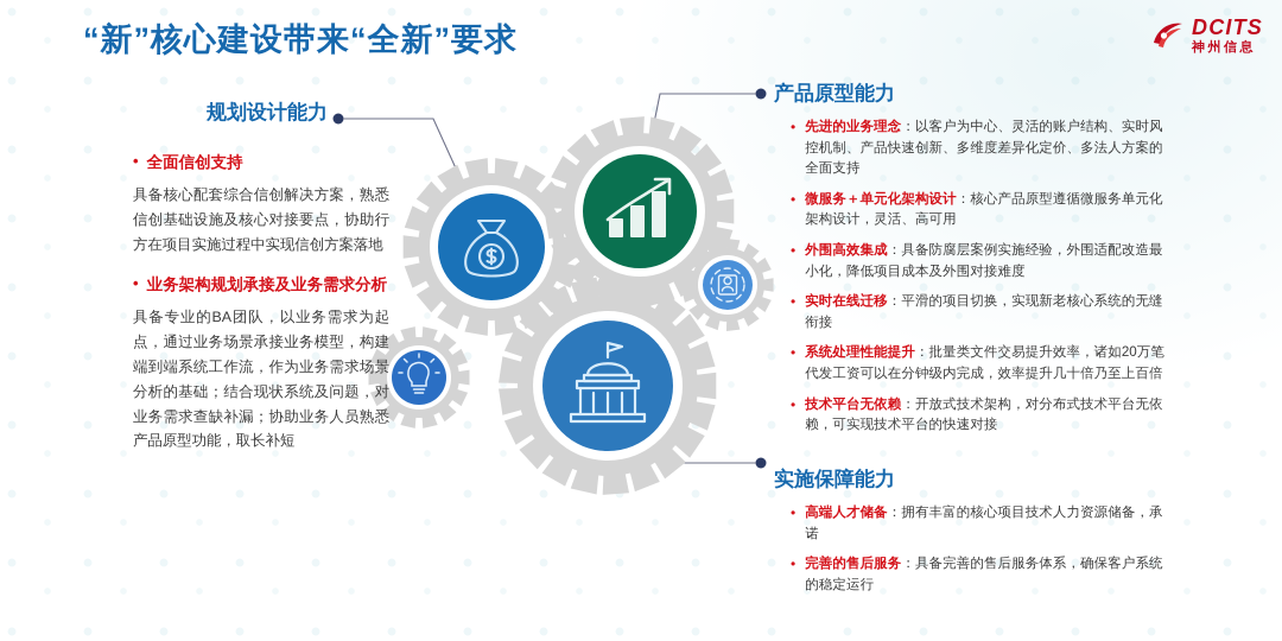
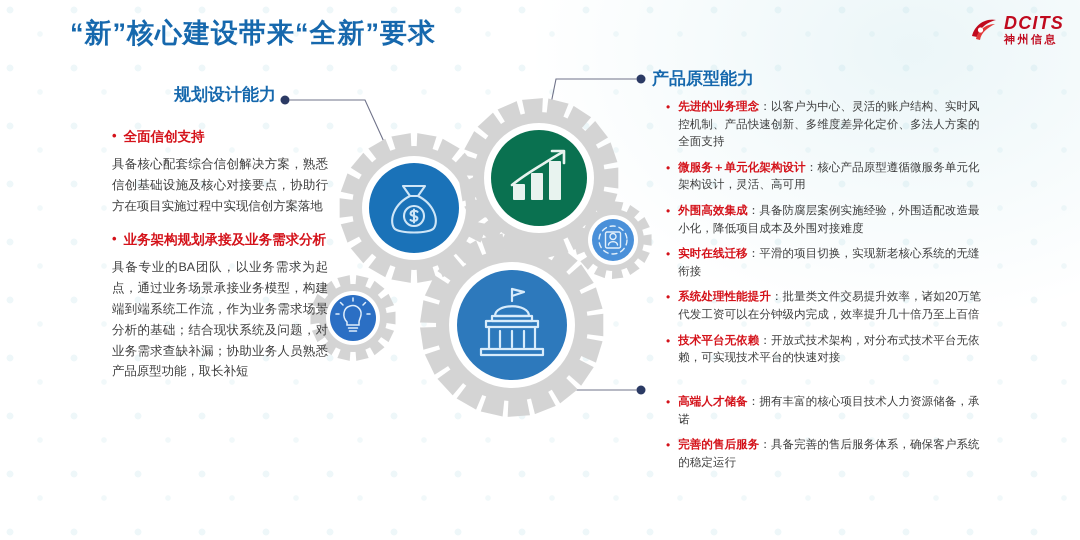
  “新”核心建设带来“全新”要求
  DCITS
  神州信息
  规划设计能力
  •
  全面信创支持
  具备核心配套综合信创解决方案，熟悉信创基础设施及核心对接要点，协助行方在项目实施过程中实现信创方案落地
  •
  业务架构规划承接及业务需求分析
  具备专业的BA团队，以业务需求为起点，通过业务场景承接业务模型，构建端到端系统工作流，作为业务需求场景分析的基础；结合现状系统及问题，对业务需求查缺补漏；协助业务人员熟悉产品原型功能，取长补短
  产品原型能力
  •
  先进的业务理念：以客户为中心、灵活的账户结构、实时风控机制、产品快速创新、多维度差异化定价、多法人方案的全面支持
  •
  微服务＋单元化架构设计：核心产品原型遵循微服务单元化架构设计，灵活、高可用
  •
  外围高效集成：具备防腐层案例实施经验，外围适配改造最小化，降低项目成本及外围对接难度
  •
  实时在线迁移：平滑的项目切换，实现新老核心系统的无缝衔接
  •
  系统处理性能提升：批量类文件交易提升效率，诸如20万笔代发工资可以在分钟级内完成，效率提升几十倍乃至上百倍
  •
  技术平台无依赖：开放式技术架构，对分布式技术平台无依赖，可实现技术平台的快速对接
- 实施保障能力
  •
  高端人才储备：拥有丰富的核心项目技术人力资源储备，承诺
  •
  完善的售后服务：具备完善的售后服务体系，确保客户系统的稳定运行
